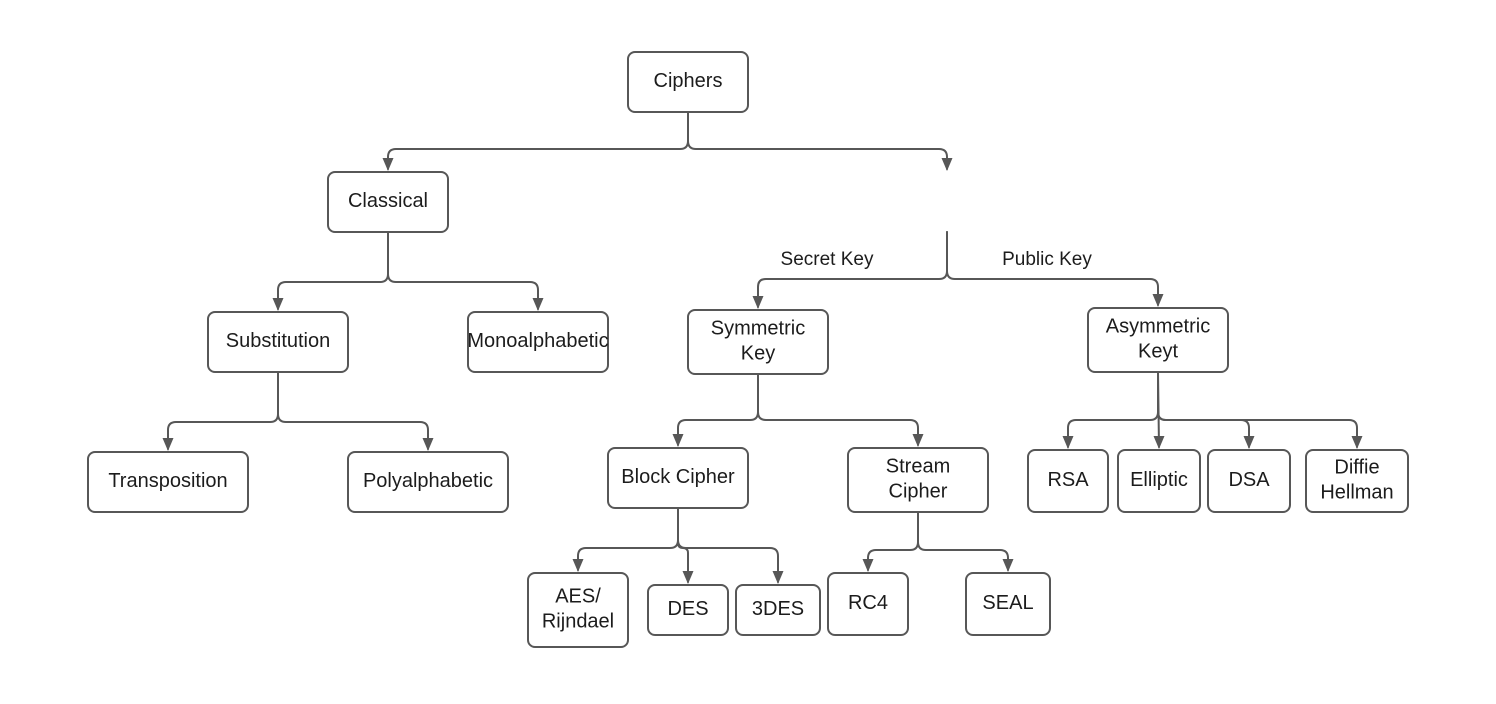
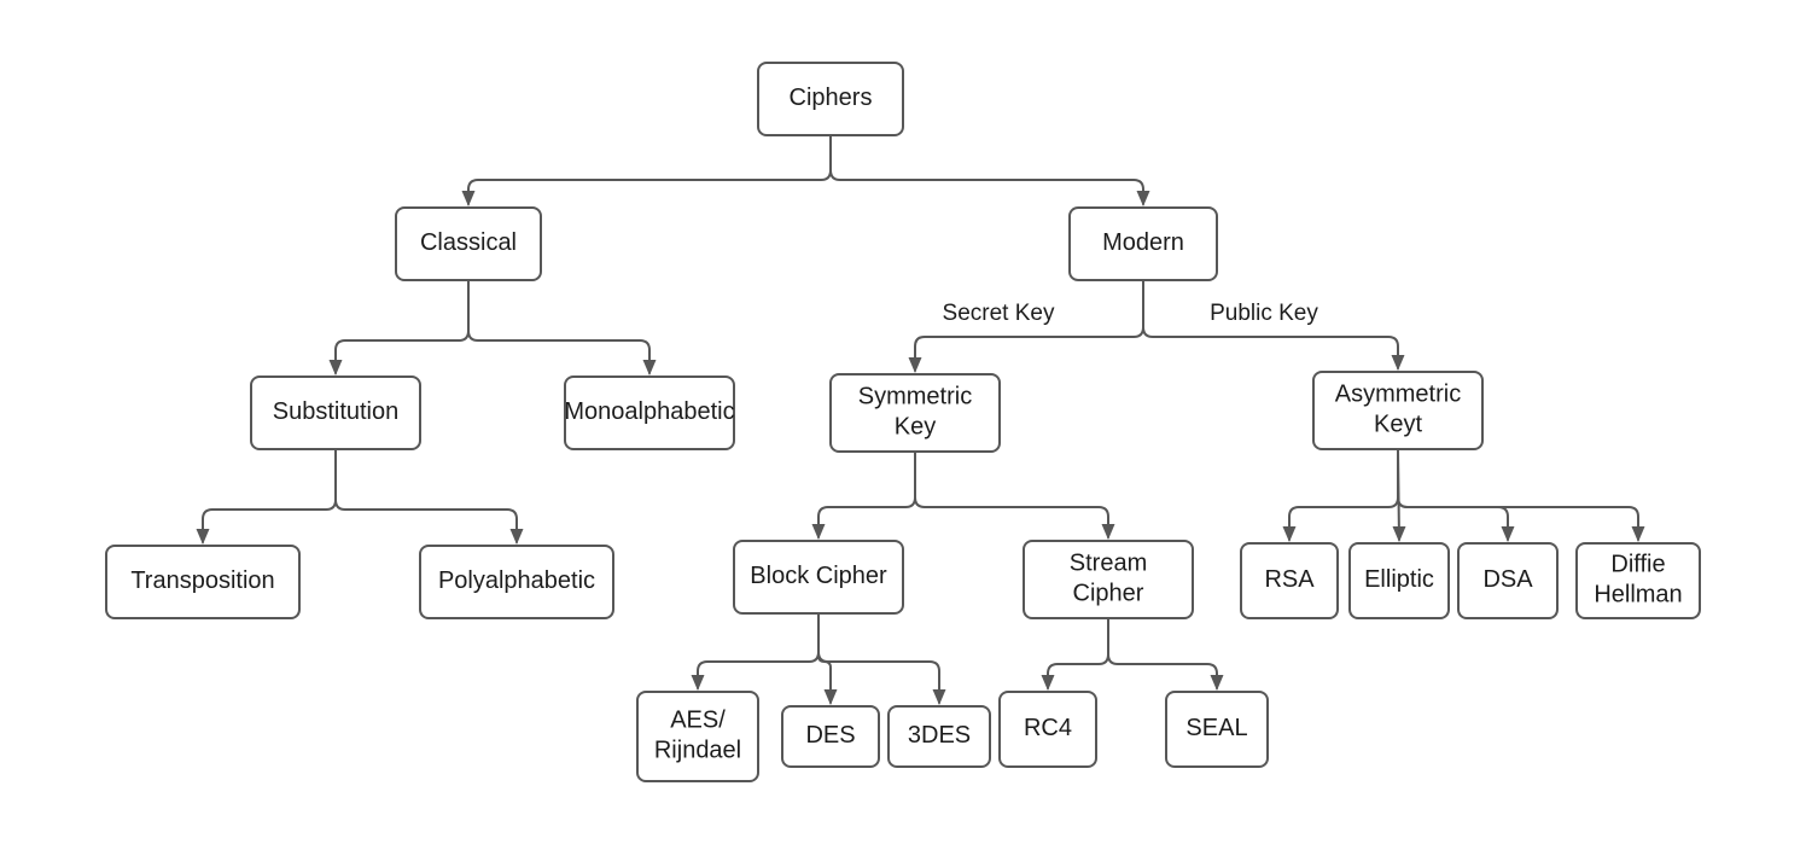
  Secret Key
  Public Key
  Ciphers
  Classical
+ Modern
  Substitution
  Monoalphabetic
  Symmetric Key
  Asymmetric Keyt
  Transposition
  Polyalphabetic
  Block Cipher
  Stream Cipher
  RSA
  Elliptic
  DSA
  Diffie Hellman
  AES/ Rijndael
  DES
  3DES
  RC4
  SEAL
